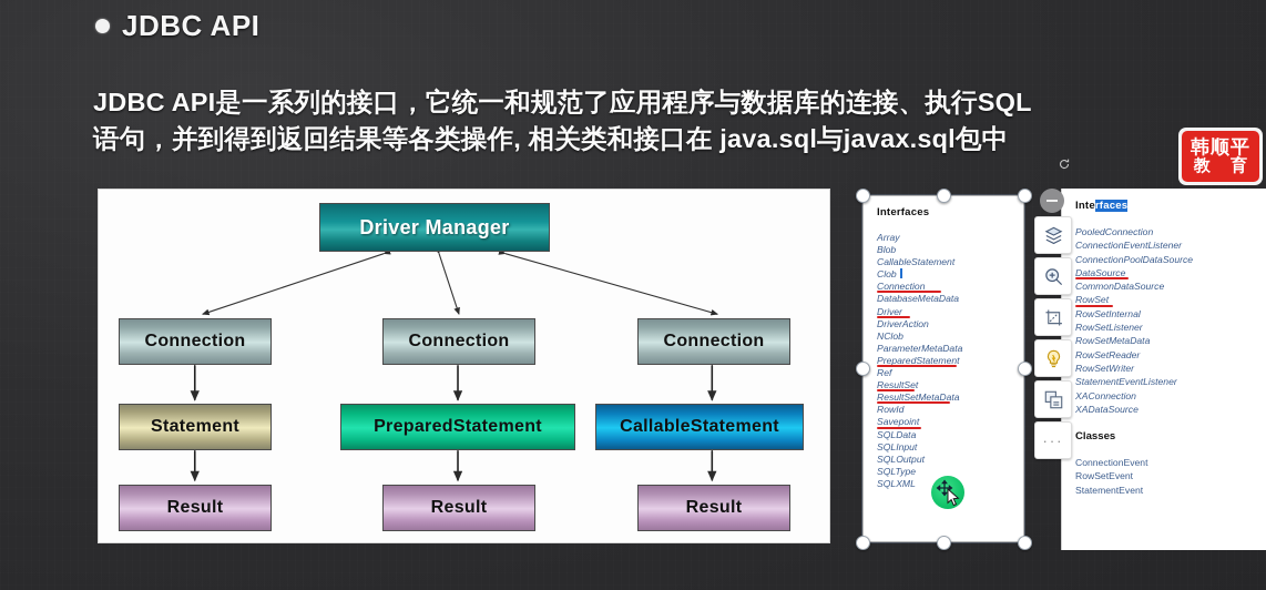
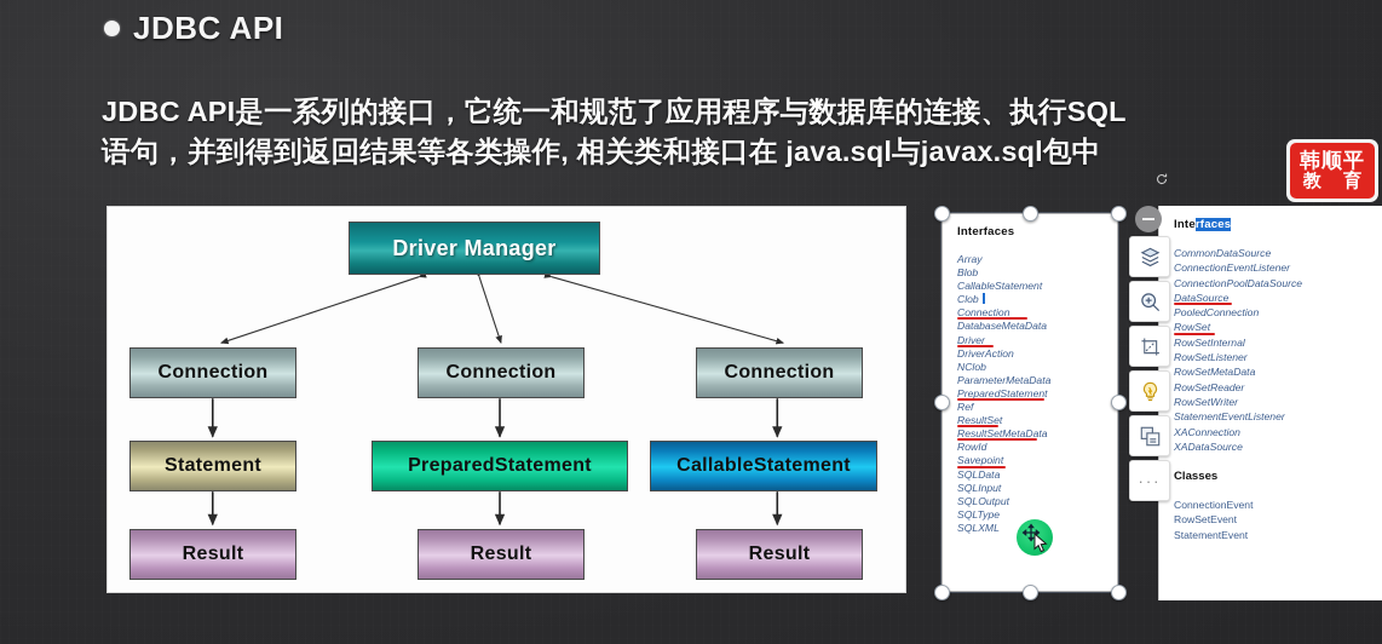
  JDBC API
  JDBC API是一系列的接口，它统一和规范了应用程序与数据库的连接、执行SQL
  语句，并到得到返回结果等各类操作, 相关类和接口在 java.sql与javax.sql包中
  韩顺平
  教 育
  Driver Manager
  Connection
  Connection
  Connection
  Statement
  PreparedStatement
  CallableStatement
  Result
  Result
  Result
  Interfaces
  Array
  Blob
  CallableStatement
  Clob
  Connection
  DatabaseMetaData
  Driver
  DriverAction
  NClob
  ParameterMetaData
  PreparedStatement
  Ref
  ResultSet
  ResultSetMetaData
  RowId
  Savepoint
  SQLData
  SQLInput
  SQLOutput
  SQLType
  SQLXML
  Interfaces
- PooledConnection
+ CommonDataSource
  ConnectionEventListener
  ConnectionPoolDataSource
  DataSource
- CommonDataSource
+ PooledConnection
  RowSet
  RowSetInternal
  RowSetListener
  RowSetMetaData
  RowSetReader
  RowSetWriter
  StatementEventListener
  XAConnection
  XADataSource
  Classes
  ConnectionEvent
  RowSetEvent
  StatementEvent
  ···
